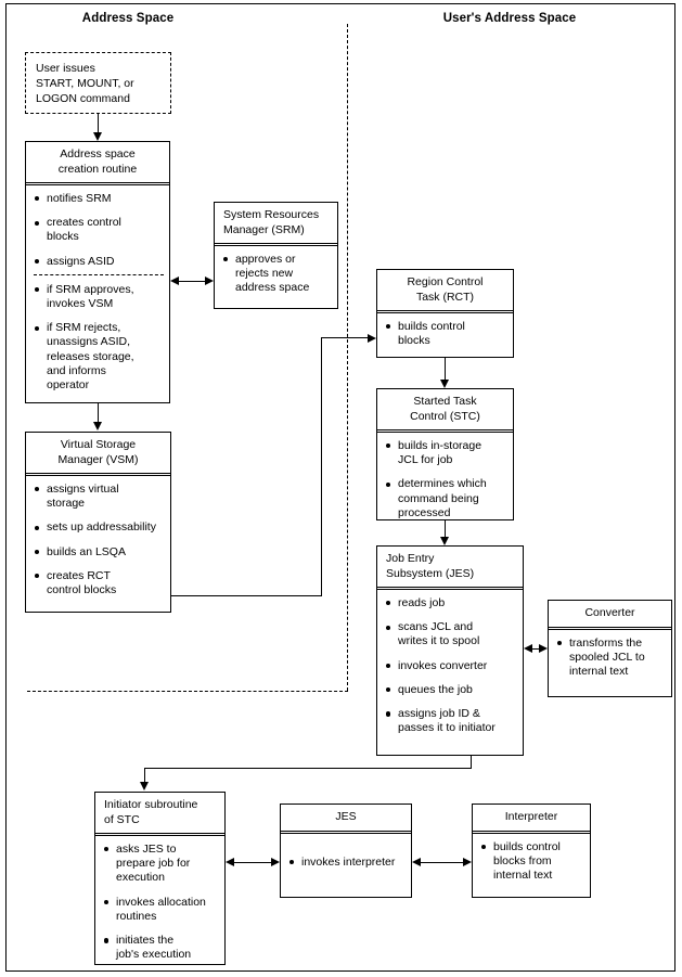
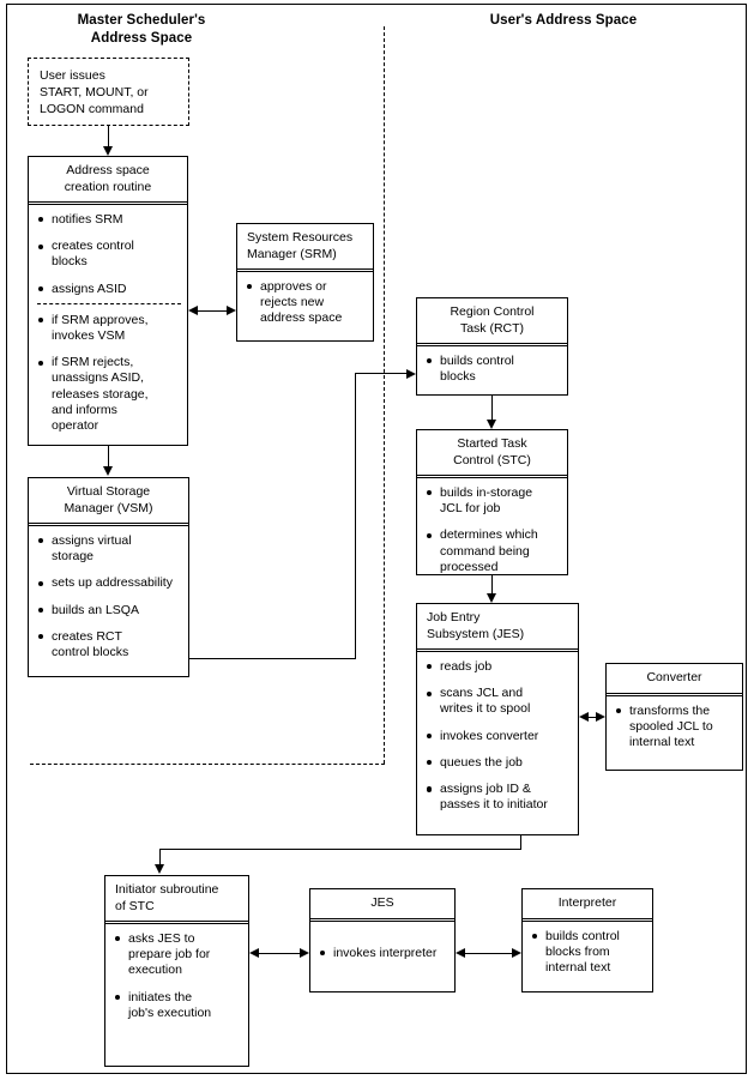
+ Master Scheduler's
  Address Space
  User's Address Space
  User issues
  START, MOUNT, or
  LOGON command
  Address space
  creation routine
  notifies SRM
  creates control
  blocks
  assigns ASID
  if SRM approves,
  invokes VSM
  if SRM rejects,
  unassigns ASID,
  releases storage,
  and informs
  operator
  System Resources
  Manager (SRM)
  approves or
  rejects new
  address space
  Virtual Storage
  Manager (VSM)
  assigns virtual
  storage
  sets up addressability
  builds an LSQA
  creates RCT
  control blocks
  Region Control
  Task (RCT)
  builds control
  blocks
  Started Task
  Control (STC)
  builds in-storage
  JCL for job
  determines which
  command being
  processed
  Job Entry
  Subsystem (JES)
  reads job
  scans JCL and
  writes it to spool
  invokes converter
  queues the job
  assigns job ID &
  passes it to initiator
  Converter
  transforms the
  spooled JCL to
  internal text
  Initiator subroutine
  of STC
  asks JES to
  prepare job for
  execution
- invokes allocation
- routines
  initiates the
  job's execution
  JES
  invokes interpreter
  Interpreter
  builds control
  blocks from
  internal text
